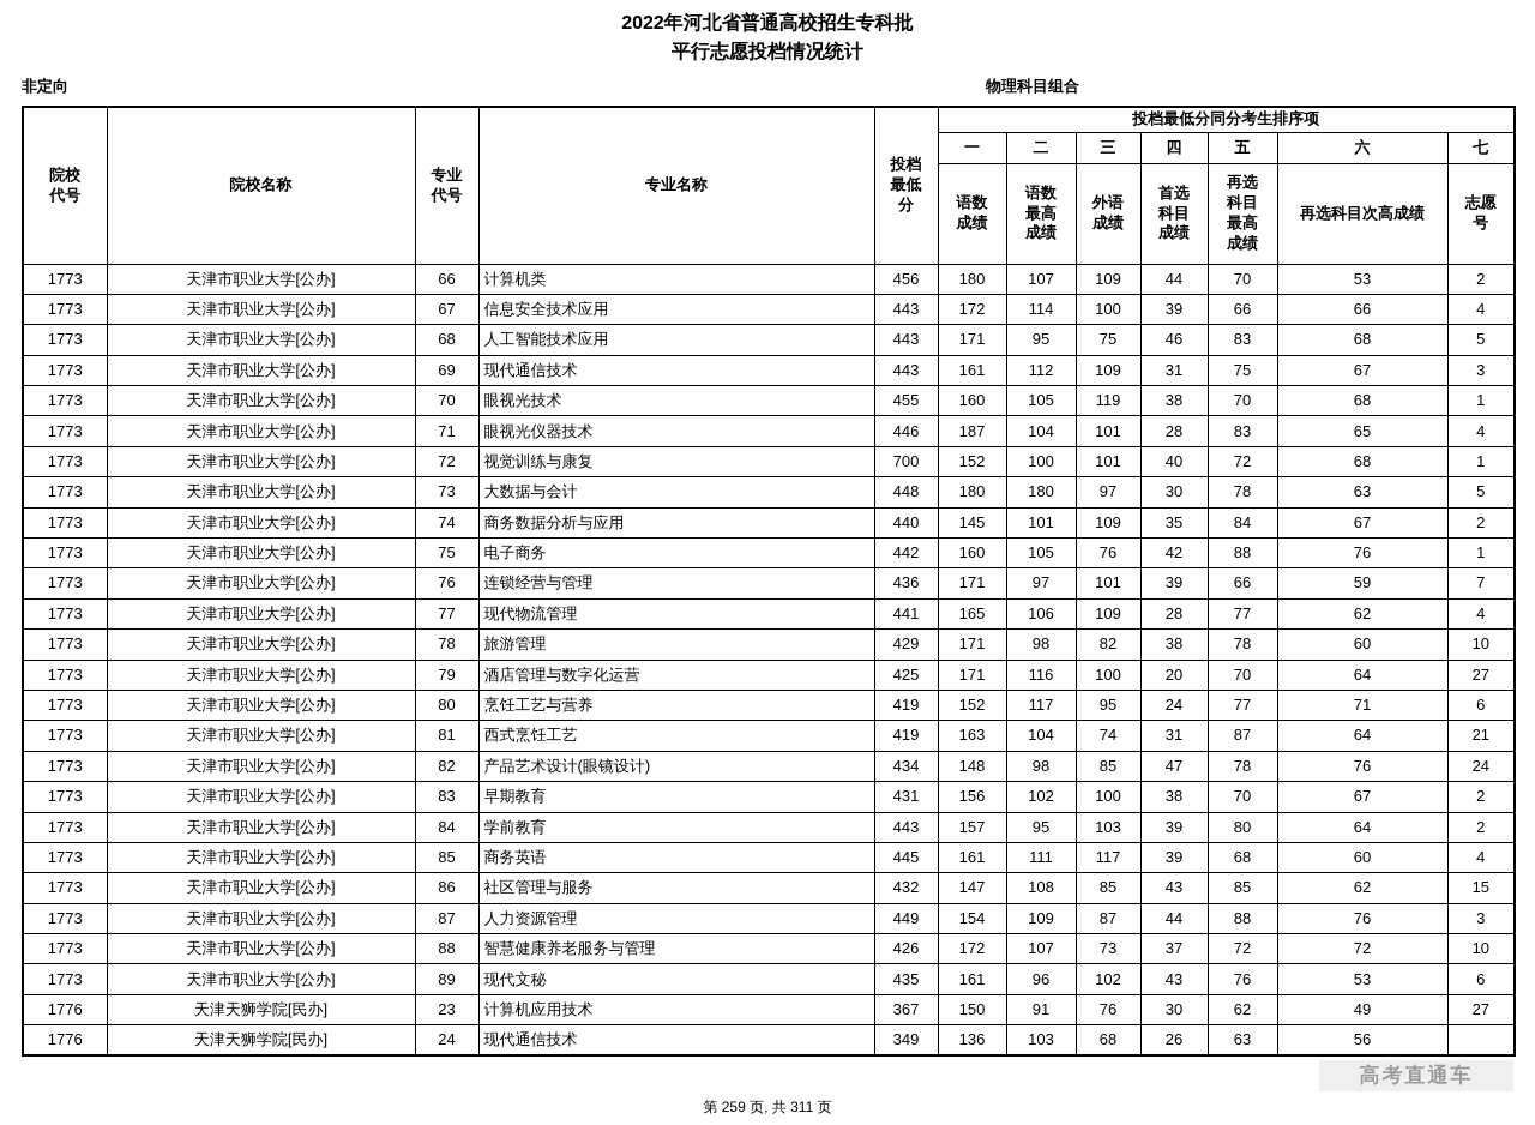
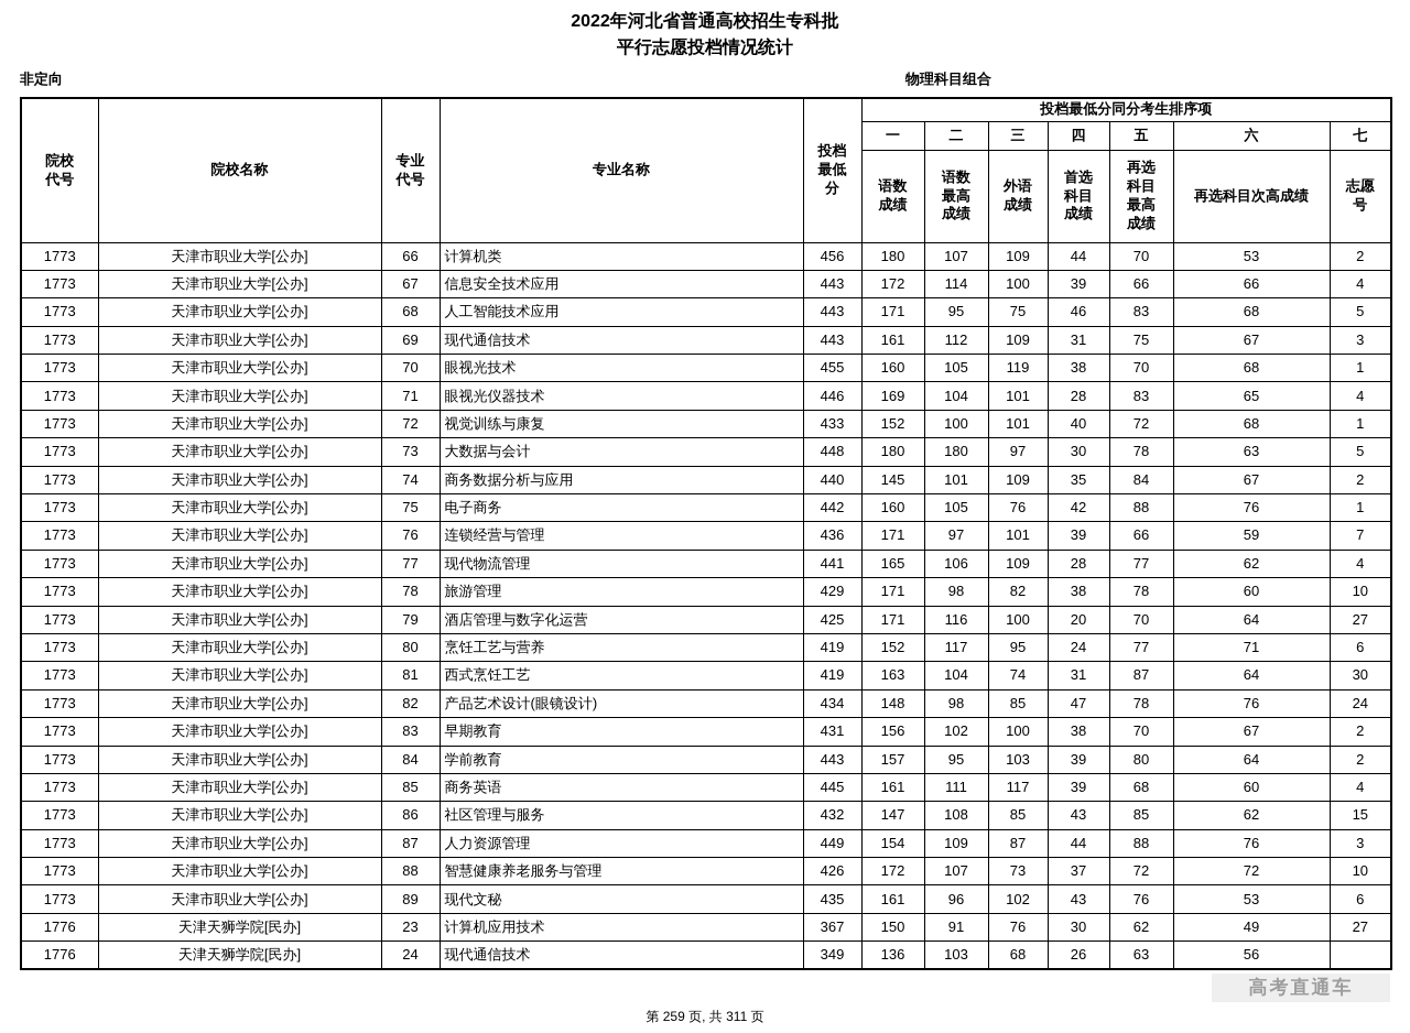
  2022年河北省普通高校招生专科批
  平行志愿投档情况统计
  非定向
  物理科目组合
  院校 代号	院校名称	专业 代号	专业名称	投档 最低 分	投档最低分同分考生排序项
  一	二	三	四	五	六	七
  语数 成绩	语数 最高 成绩	外语 成绩	首选 科目 成绩	再选 科目 最高 成绩	再选科目次高成绩	志愿 号
  1773	天津市职业大学[公办]	66	计算机类	456	180	107	109	44	70	53	2
  1773	天津市职业大学[公办]	67	信息安全技术应用	443	172	114	100	39	66	66	4
  1773	天津市职业大学[公办]	68	人工智能技术应用	443	171	95	75	46	83	68	5
  1773	天津市职业大学[公办]	69	现代通信技术	443	161	112	109	31	75	67	3
  1773	天津市职业大学[公办]	70	眼视光技术	455	160	105	119	38	70	68	1
- 1773	天津市职业大学[公办]	71	眼视光仪器技术	446	187	104	101	28	83	65	4
+ 1773	天津市职业大学[公办]	71	眼视光仪器技术	446	169	104	101	28	83	65	4
- 1773	天津市职业大学[公办]	72	视觉训练与康复	700	152	100	101	40	72	68	1
+ 1773	天津市职业大学[公办]	72	视觉训练与康复	433	152	100	101	40	72	68	1
  1773	天津市职业大学[公办]	73	大数据与会计	448	180	180	97	30	78	63	5
  1773	天津市职业大学[公办]	74	商务数据分析与应用	440	145	101	109	35	84	67	2
  1773	天津市职业大学[公办]	75	电子商务	442	160	105	76	42	88	76	1
  1773	天津市职业大学[公办]	76	连锁经营与管理	436	171	97	101	39	66	59	7
  1773	天津市职业大学[公办]	77	现代物流管理	441	165	106	109	28	77	62	4
  1773	天津市职业大学[公办]	78	旅游管理	429	171	98	82	38	78	60	10
  1773	天津市职业大学[公办]	79	酒店管理与数字化运营	425	171	116	100	20	70	64	27
  1773	天津市职业大学[公办]	80	烹饪工艺与营养	419	152	117	95	24	77	71	6
- 1773	天津市职业大学[公办]	81	西式烹饪工艺	419	163	104	74	31	87	64	21
+ 1773	天津市职业大学[公办]	81	西式烹饪工艺	419	163	104	74	31	87	64	30
  1773	天津市职业大学[公办]	82	产品艺术设计(眼镜设计)	434	148	98	85	47	78	76	24
  1773	天津市职业大学[公办]	83	早期教育	431	156	102	100	38	70	67	2
  1773	天津市职业大学[公办]	84	学前教育	443	157	95	103	39	80	64	2
  1773	天津市职业大学[公办]	85	商务英语	445	161	111	117	39	68	60	4
  1773	天津市职业大学[公办]	86	社区管理与服务	432	147	108	85	43	85	62	15
  1773	天津市职业大学[公办]	87	人力资源管理	449	154	109	87	44	88	76	3
  1773	天津市职业大学[公办]	88	智慧健康养老服务与管理	426	172	107	73	37	72	72	10
  1773	天津市职业大学[公办]	89	现代文秘	435	161	96	102	43	76	53	6
  1776	天津天狮学院[民办]	23	计算机应用技术	367	150	91	76	30	62	49	27
  1776	天津天狮学院[民办]	24	现代通信技术	349	136	103	68	26	63	56
  高考直通车
  第 259 页, 共 311 页
